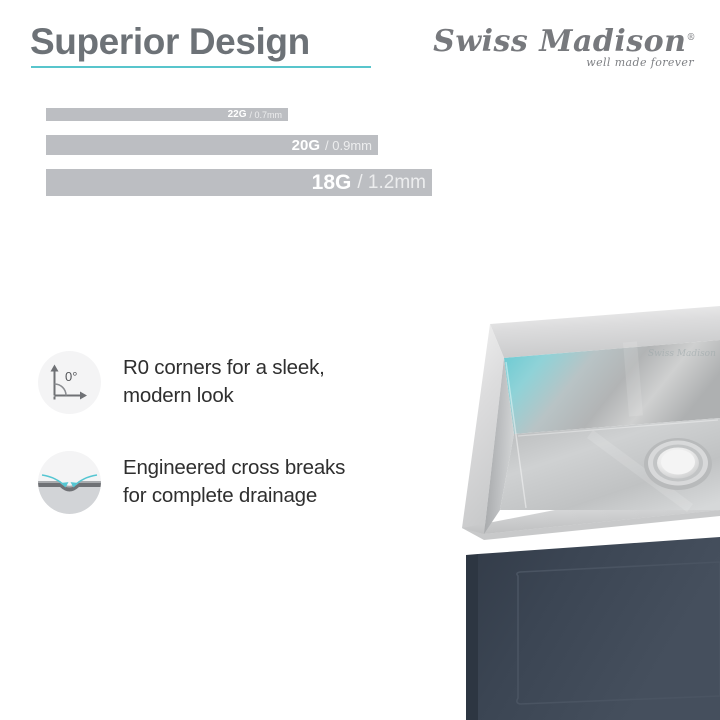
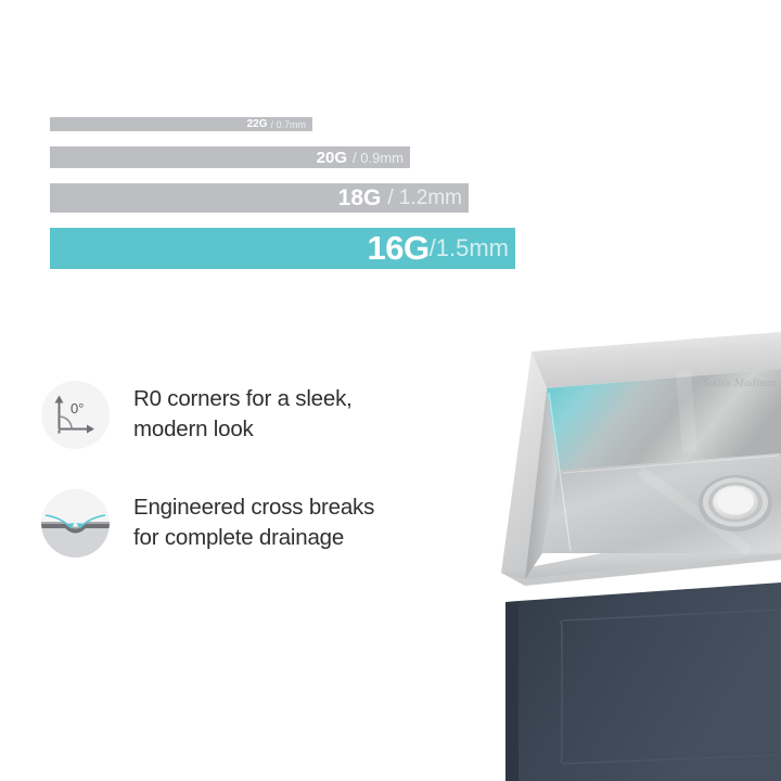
- Superior Design
- Swiss Madison®
- well made forever
  22G
  / 0.7mm
  20G
  / 0.9mm
  18G
  / 1.2mm
+ 16G
+ /1.5mm
  0°
  R0 corners for a sleek,
  modern look
  Engineered cross breaks
  for complete drainage
  Swiss Madison
